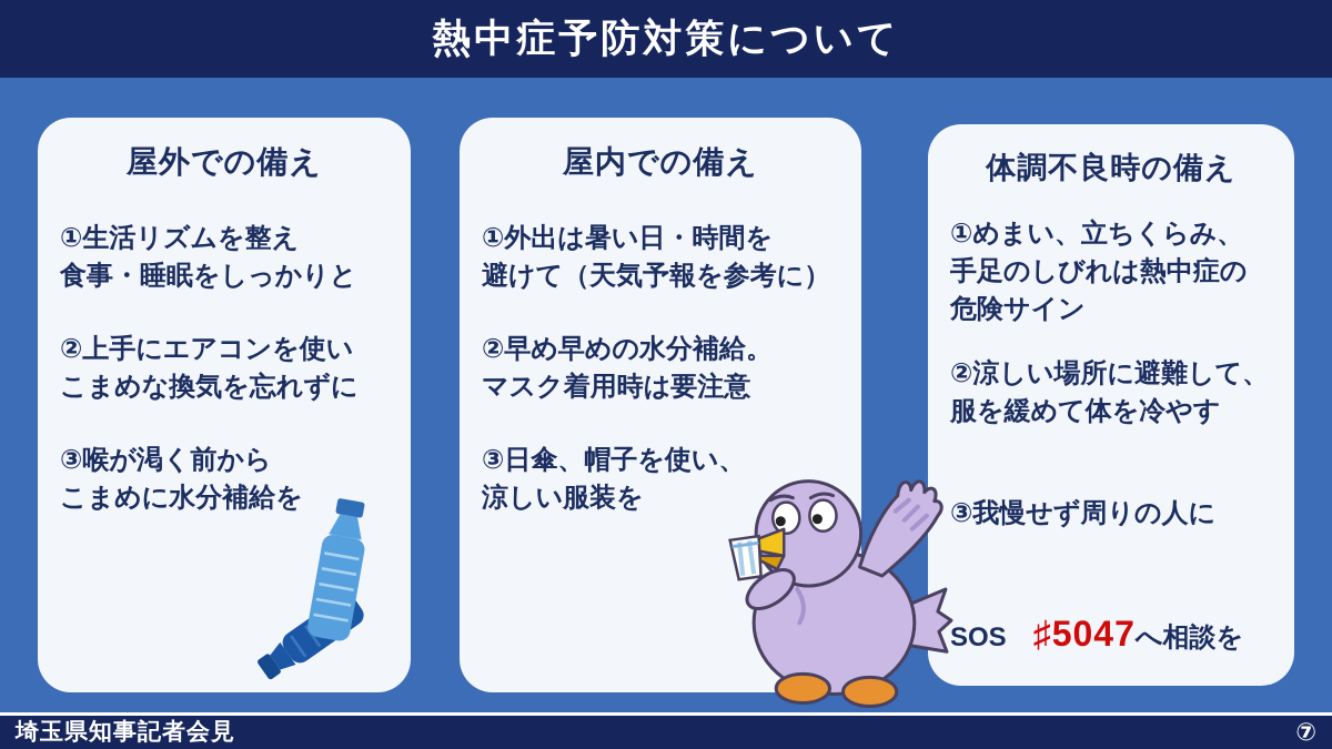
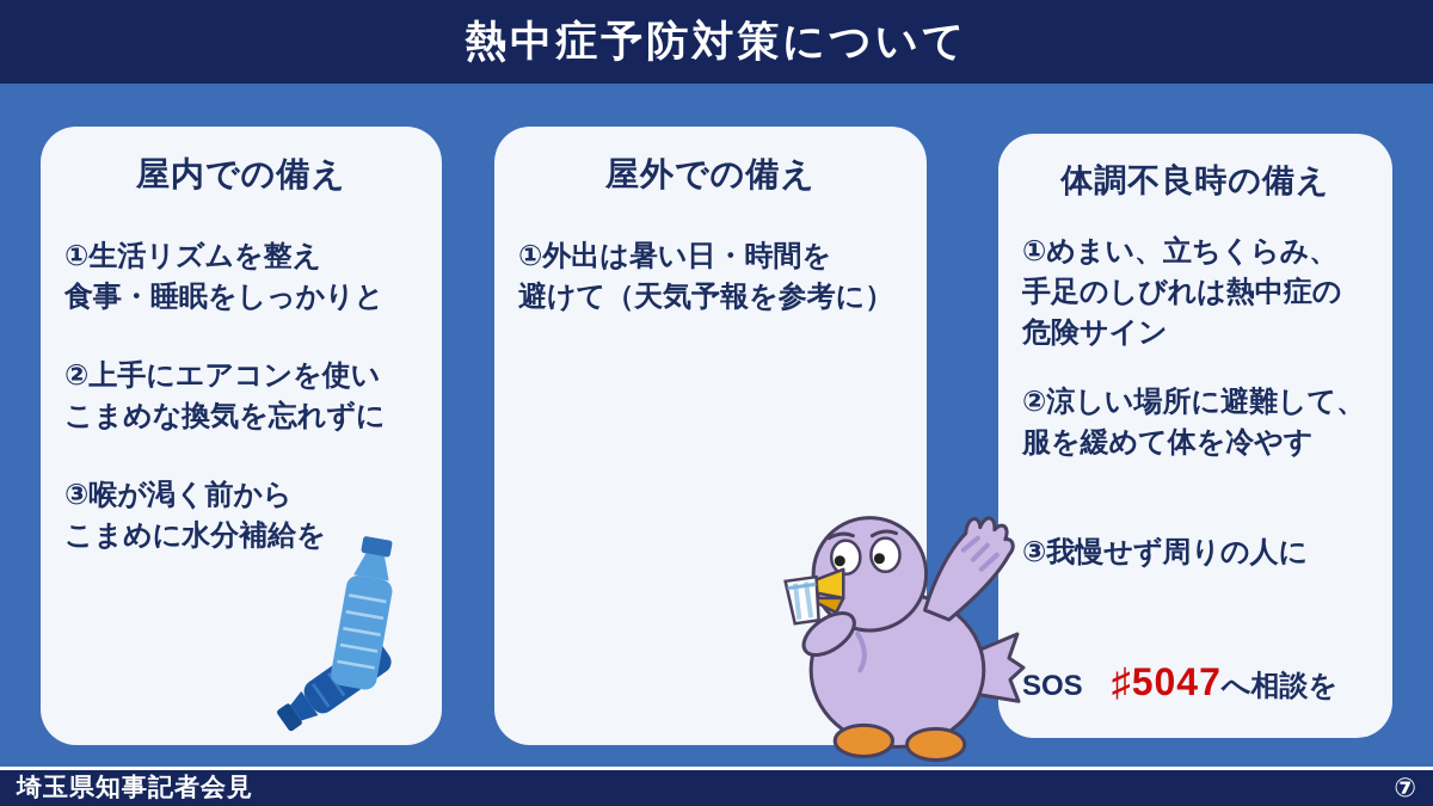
  熱中症予防対策について
- 屋外での備え
+ 屋内での備え
  ①生活リズムを整え
  食事・睡眠をしっかりと
  ②上手にエアコンを使い
  こまめな換気を忘れずに
  ③喉が渇く前から
  こまめに水分補給を
- 屋内での備え
+ 屋外での備え
  ①外出は暑い日・時間を
  避けて（天気予報を参考に）
- ②早め早めの水分補給。
- マスク着用時は要注意
- ③日傘、帽子を使い、
- 涼しい服装を
  体調不良時の備え
  ①めまい、立ちくらみ、
  手足のしびれは熱中症の
  危険サイン
  ②涼しい場所に避難して、
  服を緩めて体を冷やす
  ③我慢せず周りの人に
  SOS ♯5047へ相談を
  埼玉県知事記者会見
  ⑦
